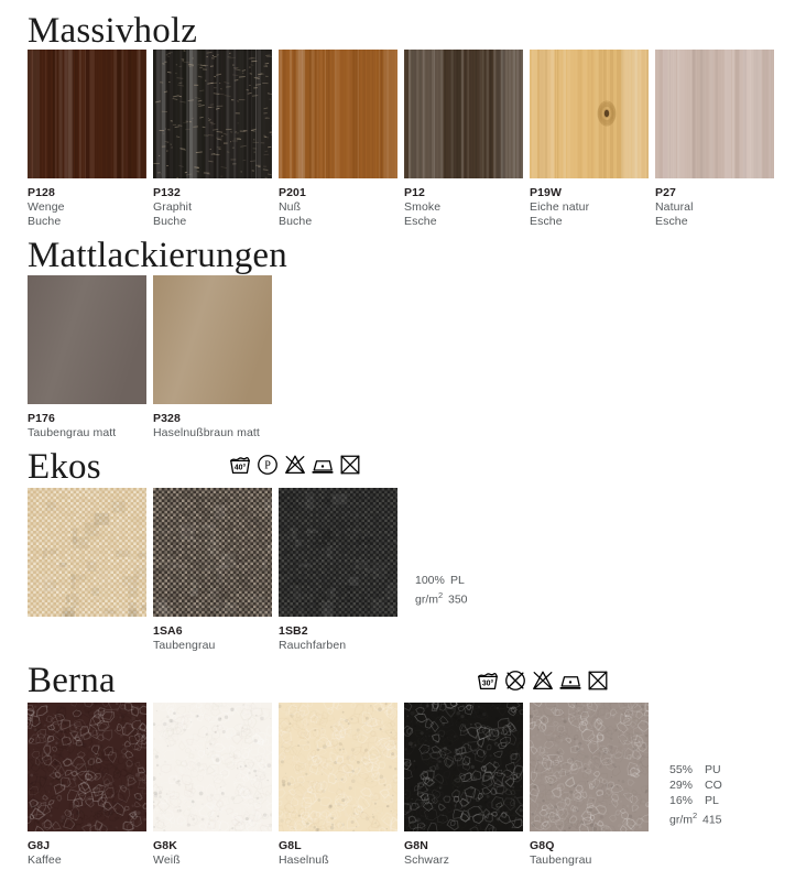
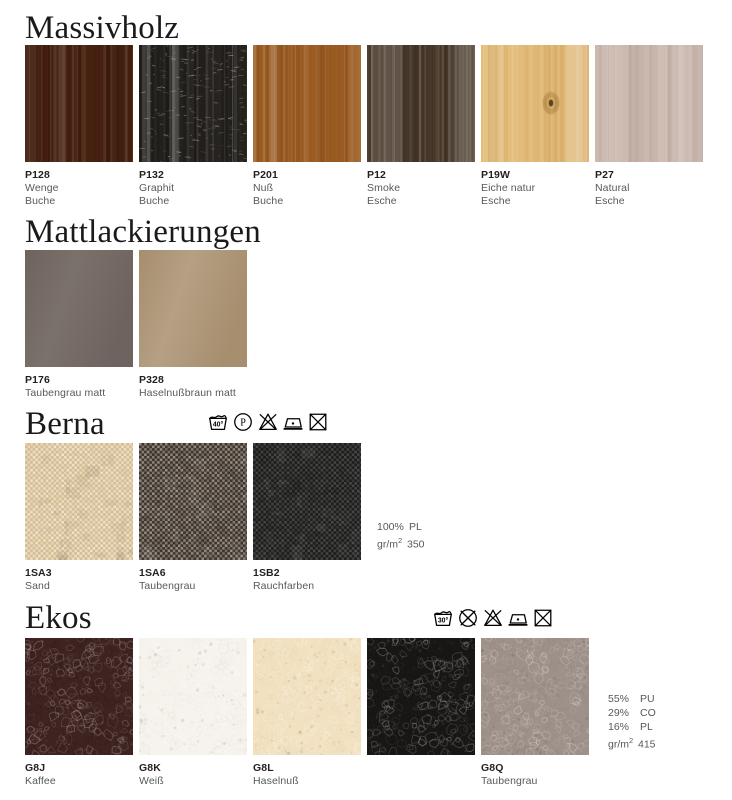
  Massivholz
  P128
  Wenge
  Buche
  P132
  Graphit
  Buche
  P201
  Nuß
  Buche
  P12
  Smoke
  Esche
  P19W
  Eiche natur
  Esche
  P27
  Natural
  Esche
  Mattlackierungen
  P176
  Taubengrau matt
  P328
  Haselnußbraun matt
- Ekos
+ Berna
  P
  100% PL
  gr/m2 350
+ 1SA3
+ Sand
  1SA6
  Taubengrau
  1SB2
  Rauchfarben
- Berna
+ Ekos
  55% PU
  29% CO
  16% PL
  gr/m2 415
  G8J
  Kaffee
  G8K
  Weiß
  G8L
  Haselnuß
- G8N
- Schwarz
  G8Q
  Taubengrau
